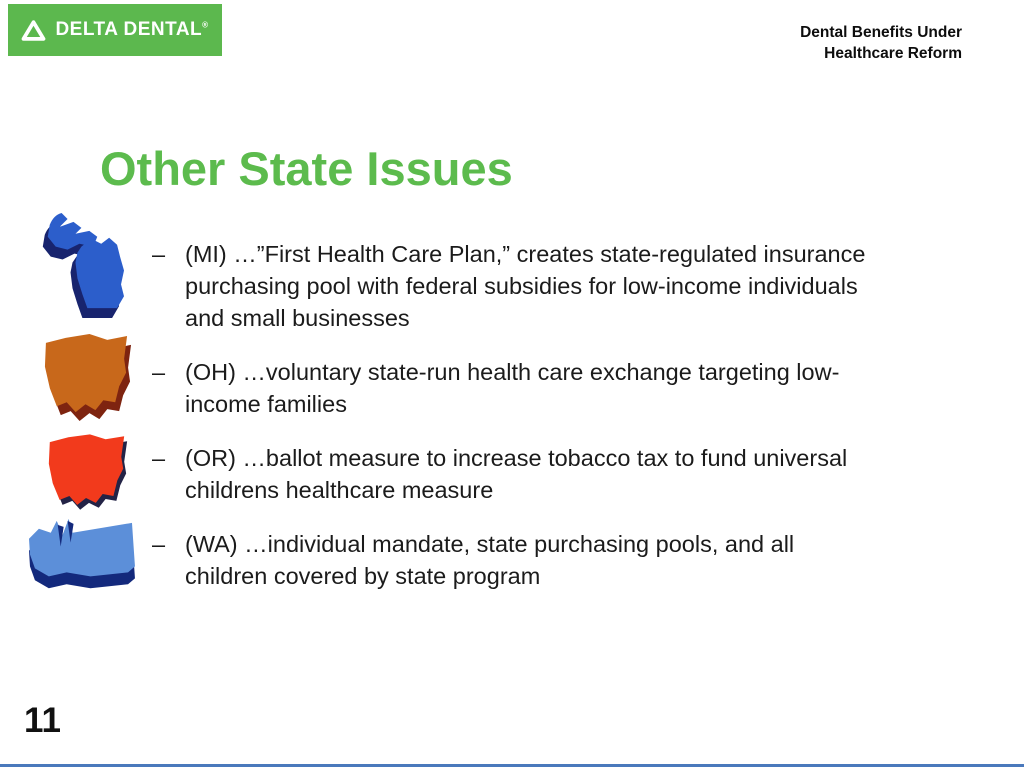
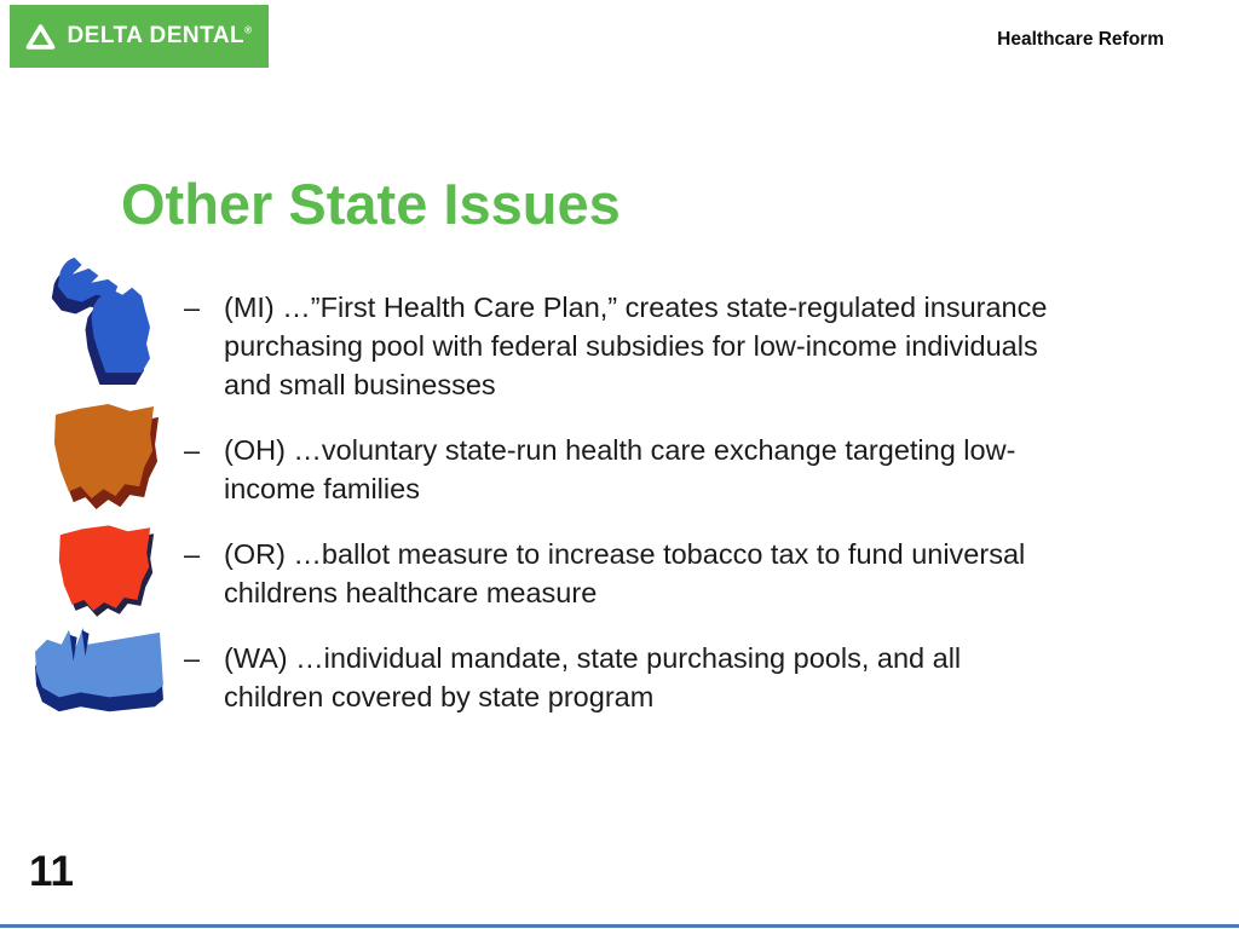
  DELTA DENTAL®
- Dental Benefits Under
  Healthcare Reform
  Other State Issues
  –
  (MI) …”First Health Care Plan,” creates state-regulated insurance
  purchasing pool with federal subsidies for low-income individuals
  and small businesses
  –
  (OH) …voluntary state-run health care exchange targeting low-
  income families
  –
  (OR) …ballot measure to increase tobacco tax to fund universal
  childrens healthcare measure
  –
  (WA) …individual mandate, state purchasing pools, and all
  children covered by state program
  11
